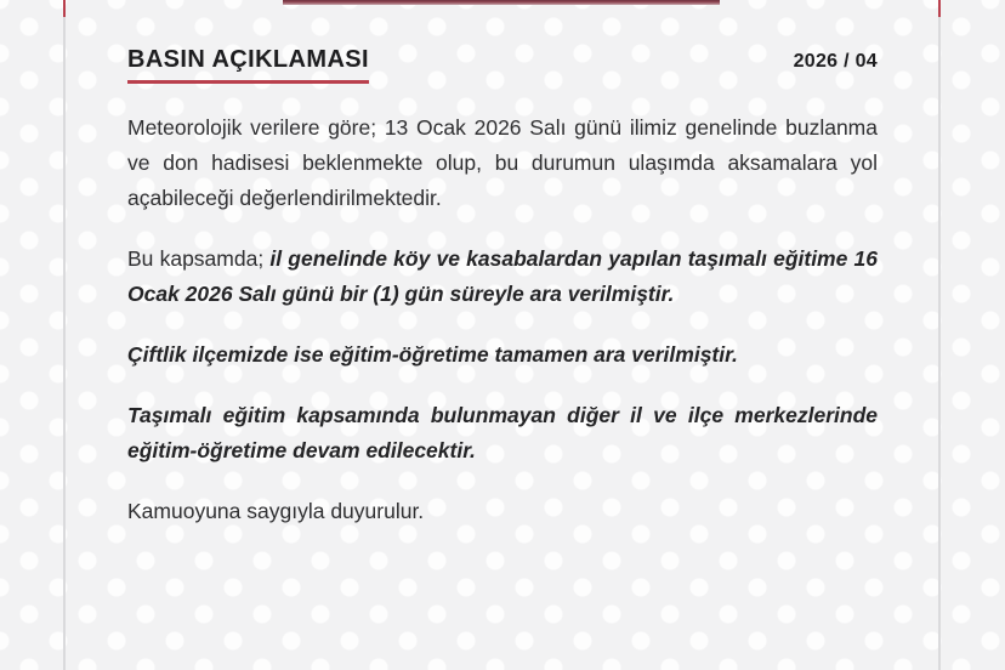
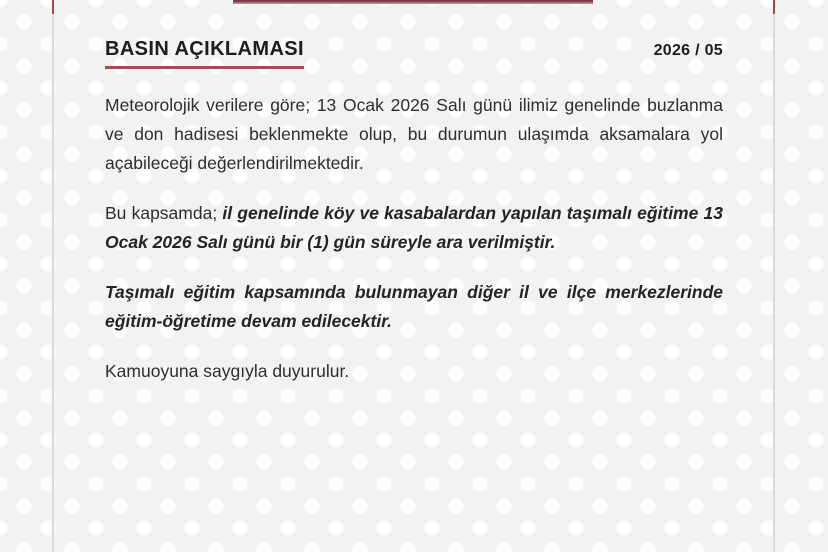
  BASIN AÇIKLAMASI
- 2026 / 04
+ 2026 / 05
  Meteorolojik verilere göre; 13 Ocak 2026 Salı günü ilimiz genelinde buzlanma ve don hadisesi beklenmekte olup, bu durumun ulaşımda aksamalara yol açabileceği değerlendirilmektedir.
- Bu kapsamda; il genelinde köy ve kasabalardan yapılan taşımalı eğitime 16 Ocak 2026 Salı günü bir (1) gün süreyle ara verilmiştir.
+ Bu kapsamda; il genelinde köy ve kasabalardan yapılan taşımalı eğitime 13 Ocak 2026 Salı günü bir (1) gün süreyle ara verilmiştir.
- Çiftlik ilçemizde ise eğitim-öğretime tamamen ara verilmiştir.
  Taşımalı eğitim kapsamında bulunmayan diğer il ve ilçe merkezlerinde eğitim-öğretime devam edilecektir.
  Kamuoyuna saygıyla duyurulur.
